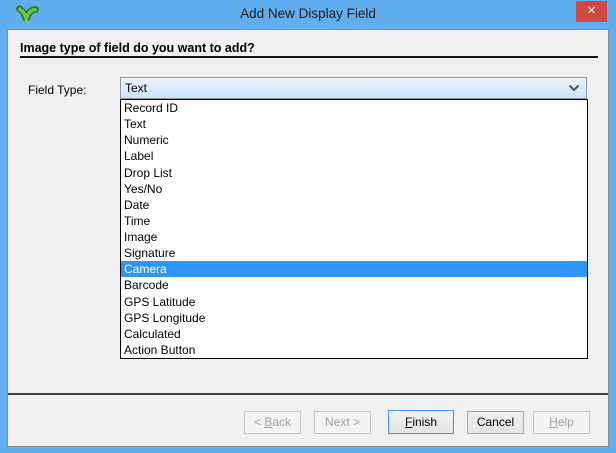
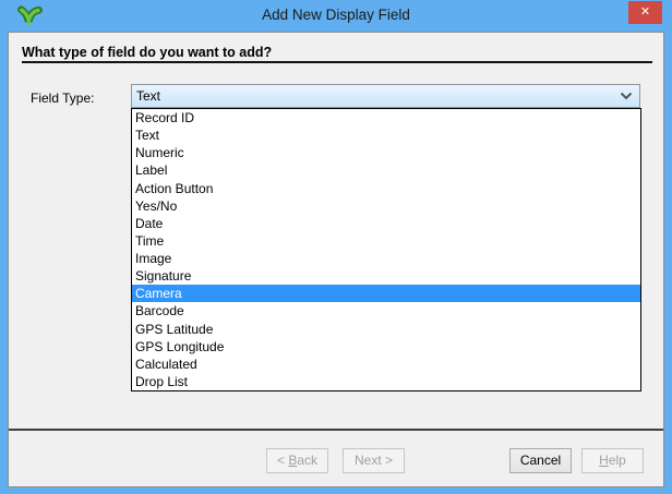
  Add New Display Field
  ✕
- Image type of field do you want to add?
+ What type of field do you want to add?
  Field Type:
  Text
  Record ID
  Text
  Numeric
  Label
- Drop List
+ Action Button
  Yes/No
  Date
  Time
  Image
  Signature
  Camera
  Barcode
  GPS Latitude
  GPS Longitude
  Calculated
- Action Button
+ Drop List
  < Back
  Next >
- Finish
  Cancel
  Help
